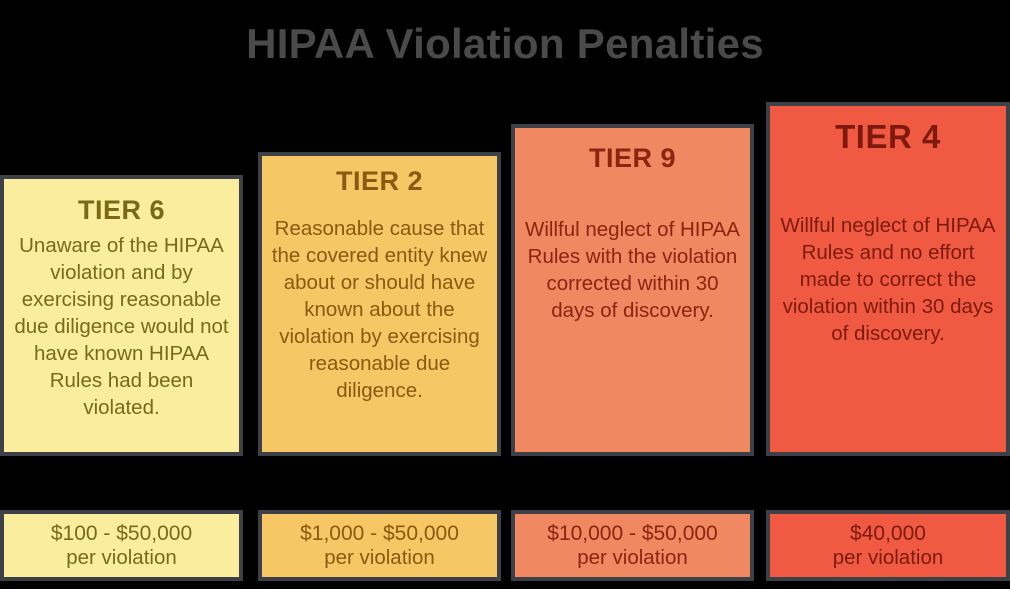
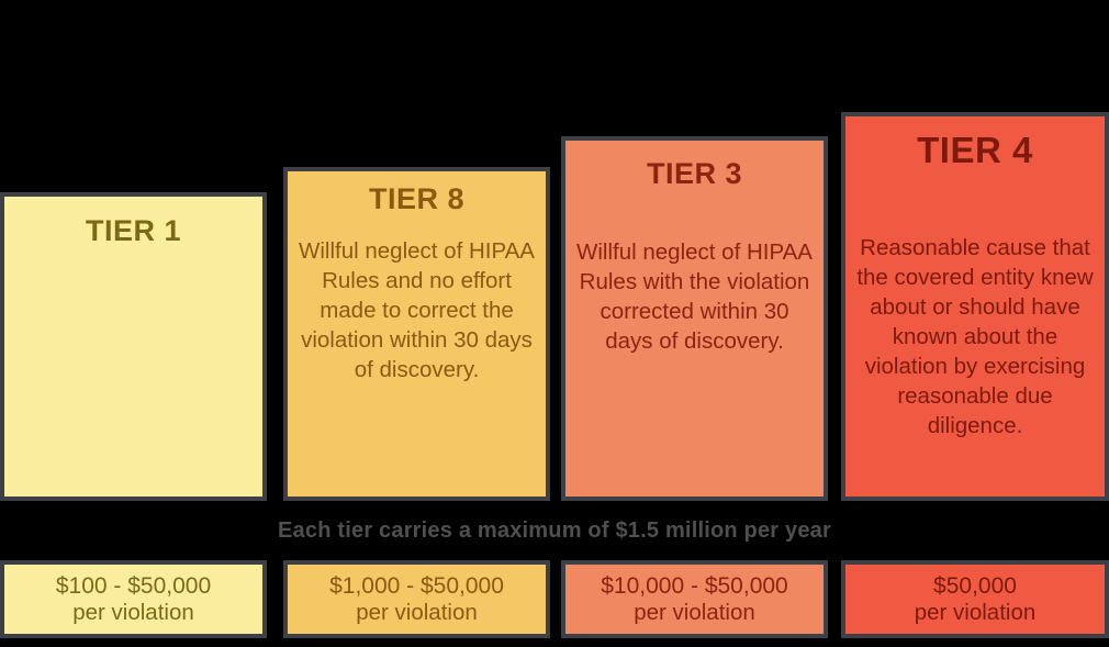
- HIPAA Violation Penalties
- TIER 6
+ TIER 1
- Unaware of the HIPAA violation and by exercising reasonable due diligence would not have known HIPAA Rules had been violated.
- TIER 2
+ TIER 8
- Reasonable cause that the covered entity knew about or should have known about the violation by exercising reasonable due diligence.
+ Willful neglect of HIPAA Rules and no effort made to correct the violation within 30 days of discovery.
- TIER 9
+ TIER 3
  Willful neglect of HIPAA Rules with the violation corrected within 30 days of discovery.
  TIER 4
- Willful neglect of HIPAA Rules and no effort made to correct the violation within 30 days of discovery.
+ Reasonable cause that the covered entity knew about or should have known about the violation by exercising reasonable due diligence.
+ Each tier carries a maximum of $1.5 million per year
  $100 - $50,000
  per violation
  $1,000 - $50,000
  per violation
  $10,000 - $50,000
  per violation
- $40,000
+ $50,000
  per violation
